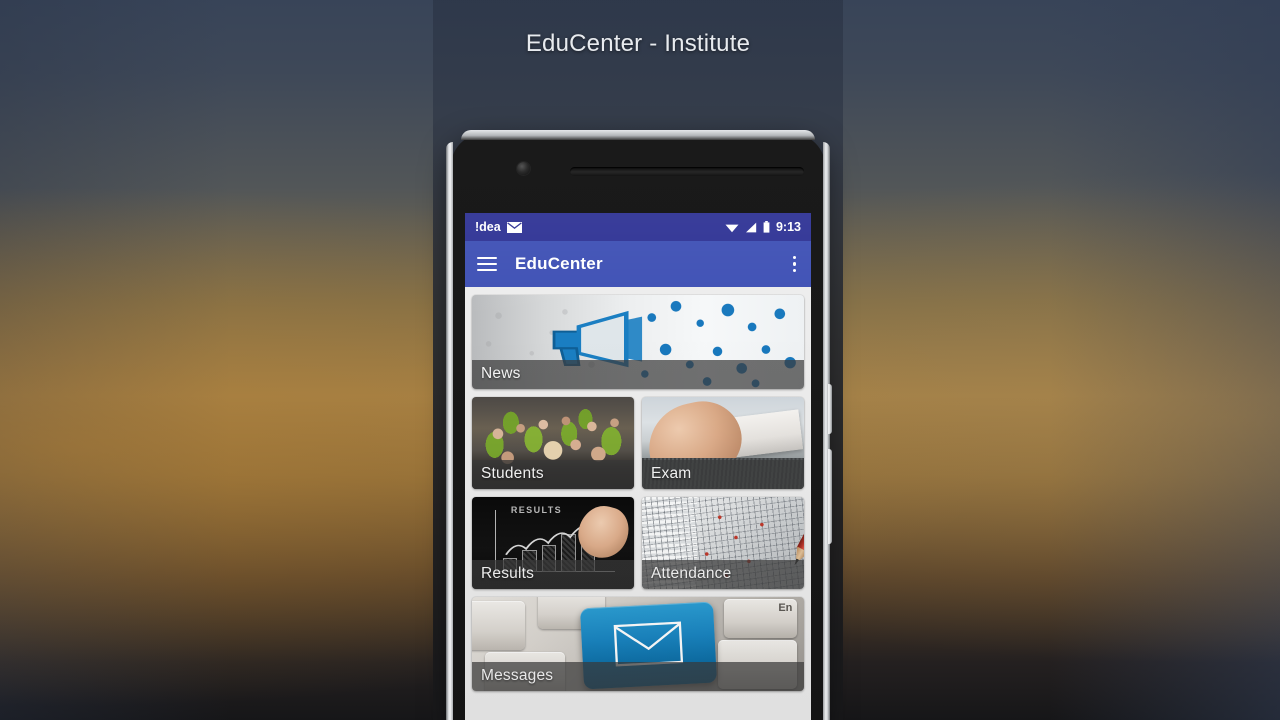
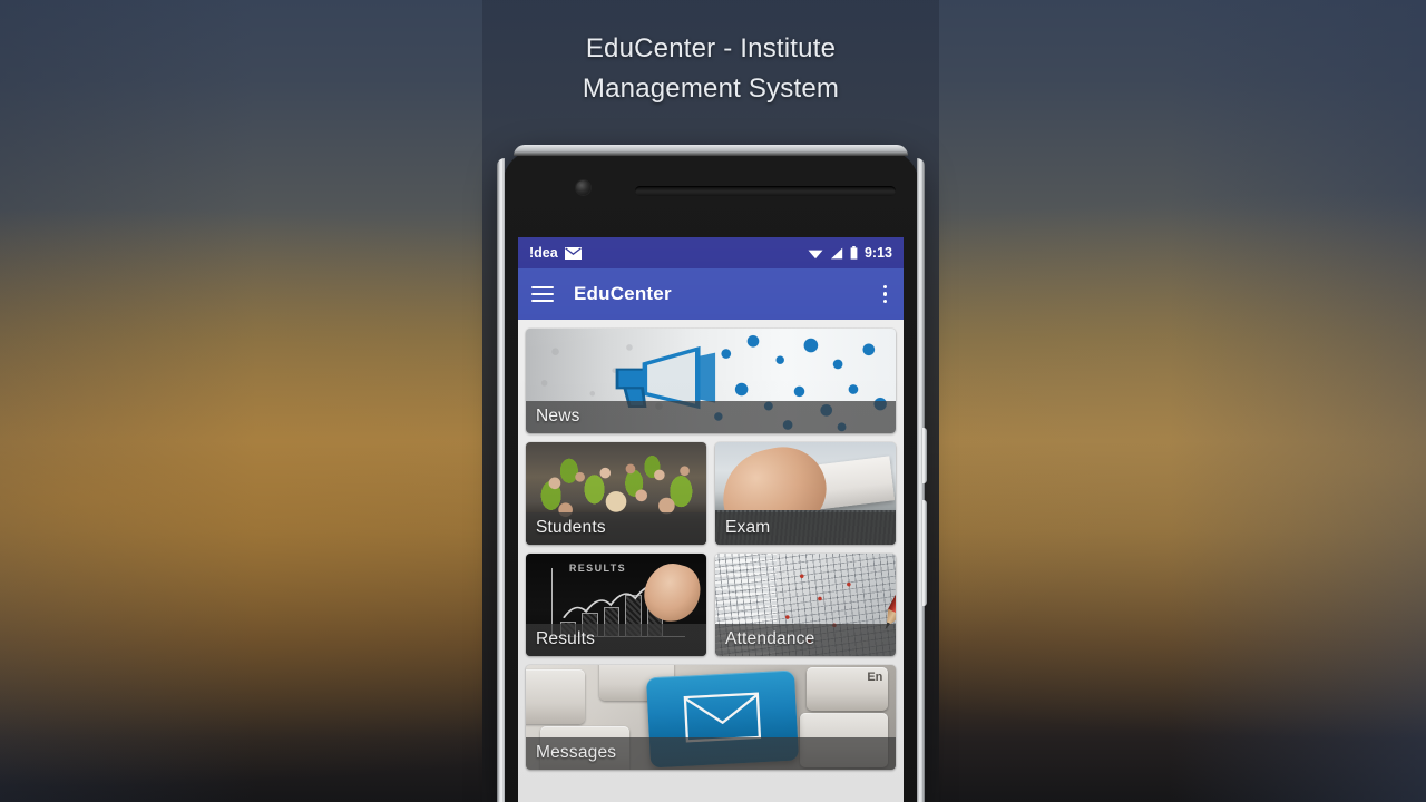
  EduCenter - Institute
+ Management System
